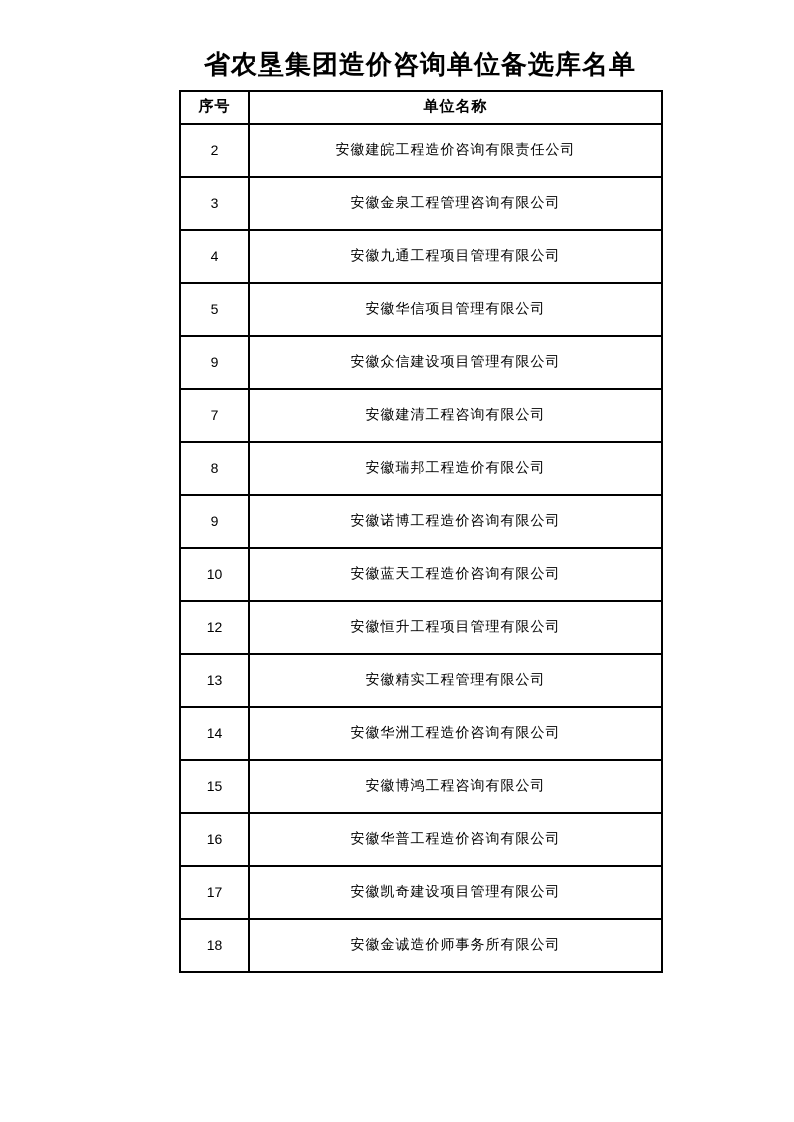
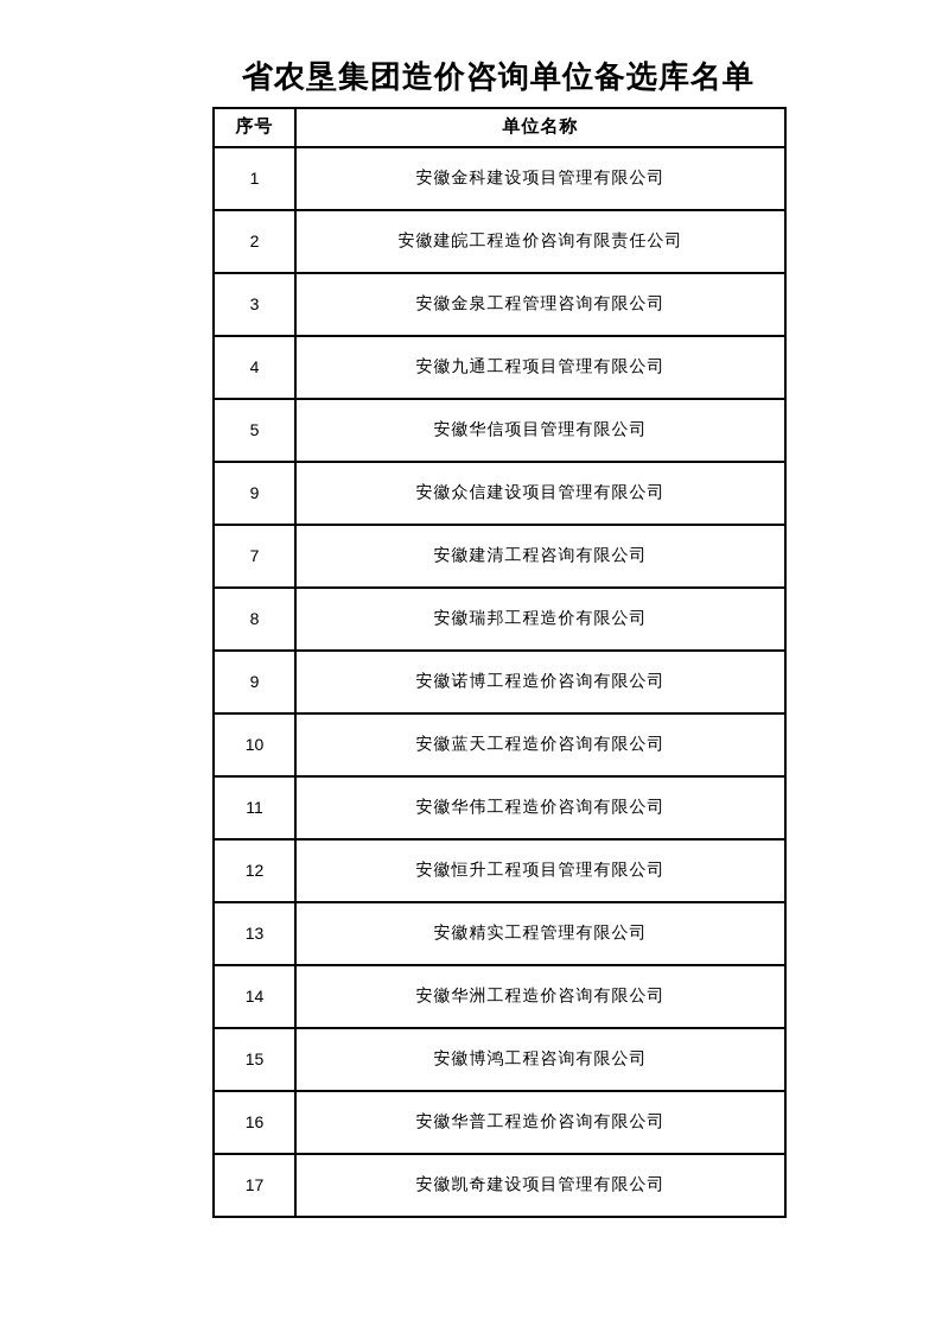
  省农垦集团造价咨询单位备选库名单
  序号	单位名称
+ 1	安徽金科建设项目管理有限公司
  2	安徽建皖工程造价咨询有限责任公司
  3	安徽金泉工程管理咨询有限公司
  4	安徽九通工程项目管理有限公司
  5	安徽华信项目管理有限公司
  9	安徽众信建设项目管理有限公司
  7	安徽建清工程咨询有限公司
  8	安徽瑞邦工程造价有限公司
  9	安徽诺博工程造价咨询有限公司
  10	安徽蓝天工程造价咨询有限公司
+ 11	安徽华伟工程造价咨询有限公司
  12	安徽恒升工程项目管理有限公司
  13	安徽精实工程管理有限公司
  14	安徽华洲工程造价咨询有限公司
  15	安徽博鸿工程咨询有限公司
  16	安徽华普工程造价咨询有限公司
  17	安徽凯奇建设项目管理有限公司
- 18	安徽金诚造价师事务所有限公司
